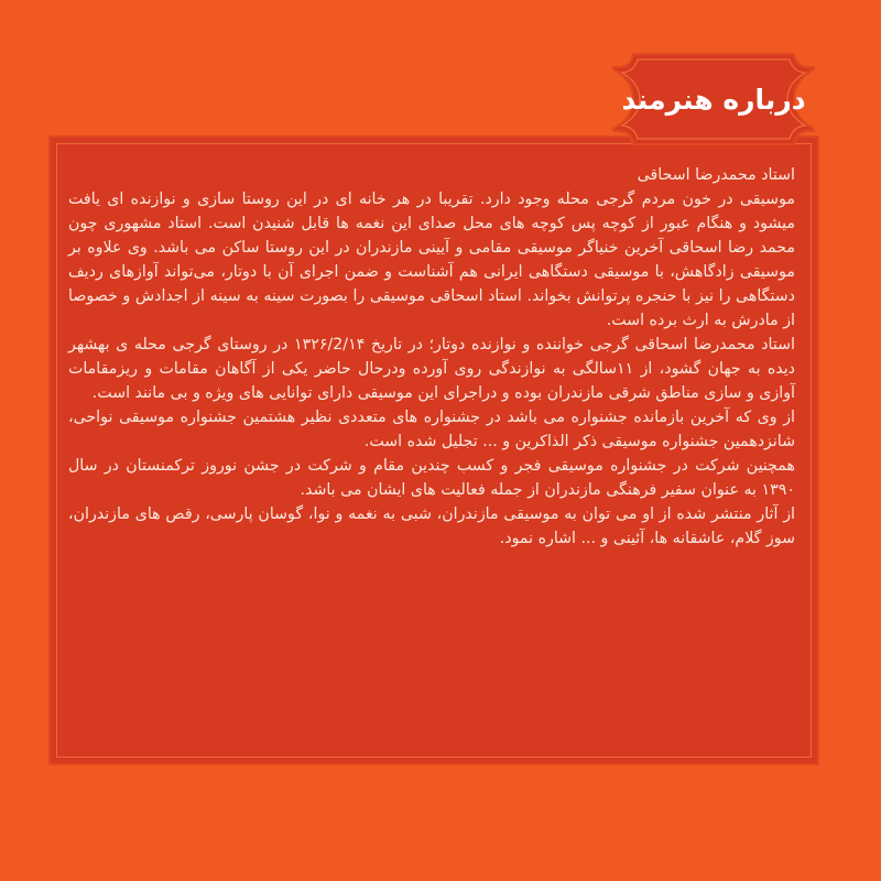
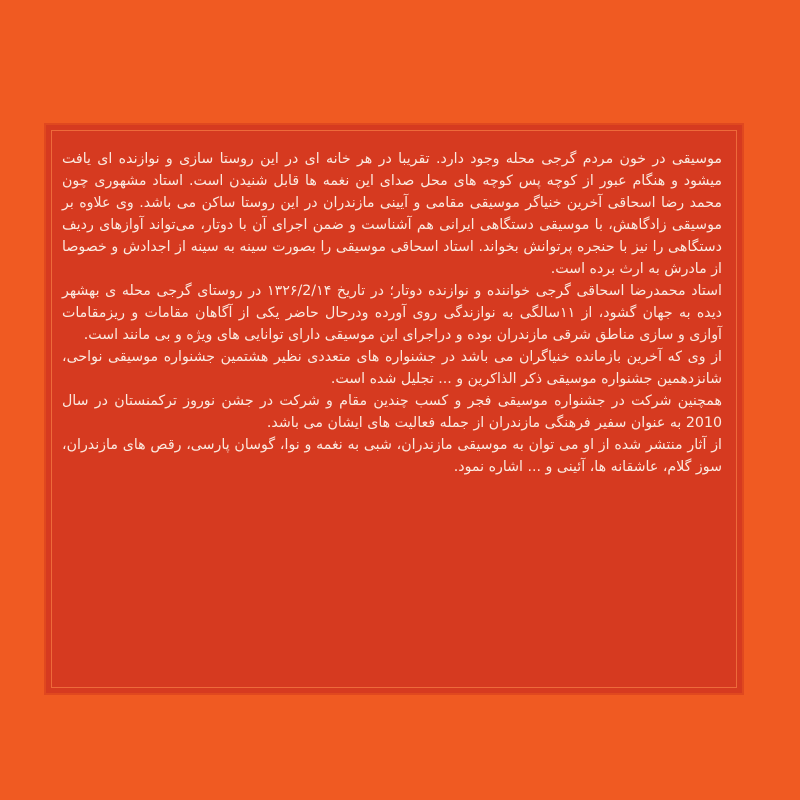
- درباره هنرمند
- استاد محمدرضا اسحاقی
  موسیقی در خون مردم گرجی محله وجود دارد. تقریبا در هر خانه ای در این روستا سازی و نوازنده ای یافت میشود و هنگام عبور از کوچه پس کوچه های محل صدای این نغمه ها قابل شنیدن است. استاد مشهوری چون محمد رضا اسحاقی آخرین خنیاگر موسیقی مقامی و آیینی مازندران در این روستا ساکن می باشد. وی علاوه بر موسیقی زادگاهش، با موسیقی دستگاهی ایرانی هم آشناست و ضمن اجرای آن با دوتار، می‌تواند آوازهای ردیف دستگاهی را نیز با حنجره پرتوانش بخواند. استاد اسحاقی موسیقی را بصورت سینه به سینه از اجدادش و خصوصا از مادرش به ارث برده است.
  استاد محمدرضا اسحاقی گرجی خواننده و نوازنده دوتار؛ در تاریخ ۱۳۲۶/2/۱۴ در روستای گرجی محله ی بهشهر دیده به جهان گشود، از ۱۱سالگی به نوازندگی روی آورده ودرحال حاضر یکی از آگاهان مقامات و ریزمقامات آوازی و سازی مناطق شرقی مازندران بوده و دراجرای این موسیقی دارای توانایی های ویژه و بی مانند است.
- از وی که آخرین بازمانده جشنواره می باشد در جشنواره های متعددی نظیر هشتمین جشنواره موسیقی نواحی، شانزدهمین جشنواره موسیقی ذکر الذاکرین و ... تجلیل شده است.
+ از وی که آخرین بازمانده خنیاگران می باشد در جشنواره های متعددی نظیر هشتمین جشنواره موسیقی نواحی، شانزدهمین جشنواره موسیقی ذکر الذاکرین و ... تجلیل شده است.
- همچنین شرکت در جشنواره موسیقی فجر و کسب چندین مقام و شرکت در جشن نوروز ترکمنستان در سال ۱۳۹۰ به عنوان سفیر فرهنگی مازندران از جمله فعالیت های ایشان می باشد.
+ همچنین شرکت در جشنواره موسیقی فجر و کسب چندین مقام و شرکت در جشن نوروز ترکمنستان در سال 2010 به عنوان سفیر فرهنگی مازندران از جمله فعالیت های ایشان می باشد.
  از آثار منتشر شده از او می توان به موسیقی مازندران، شبی به نغمه و نوا، گوسان پارسی، رقص های مازندران، سوز گلام، عاشقانه ها، آئینی و ... اشاره نمود.
